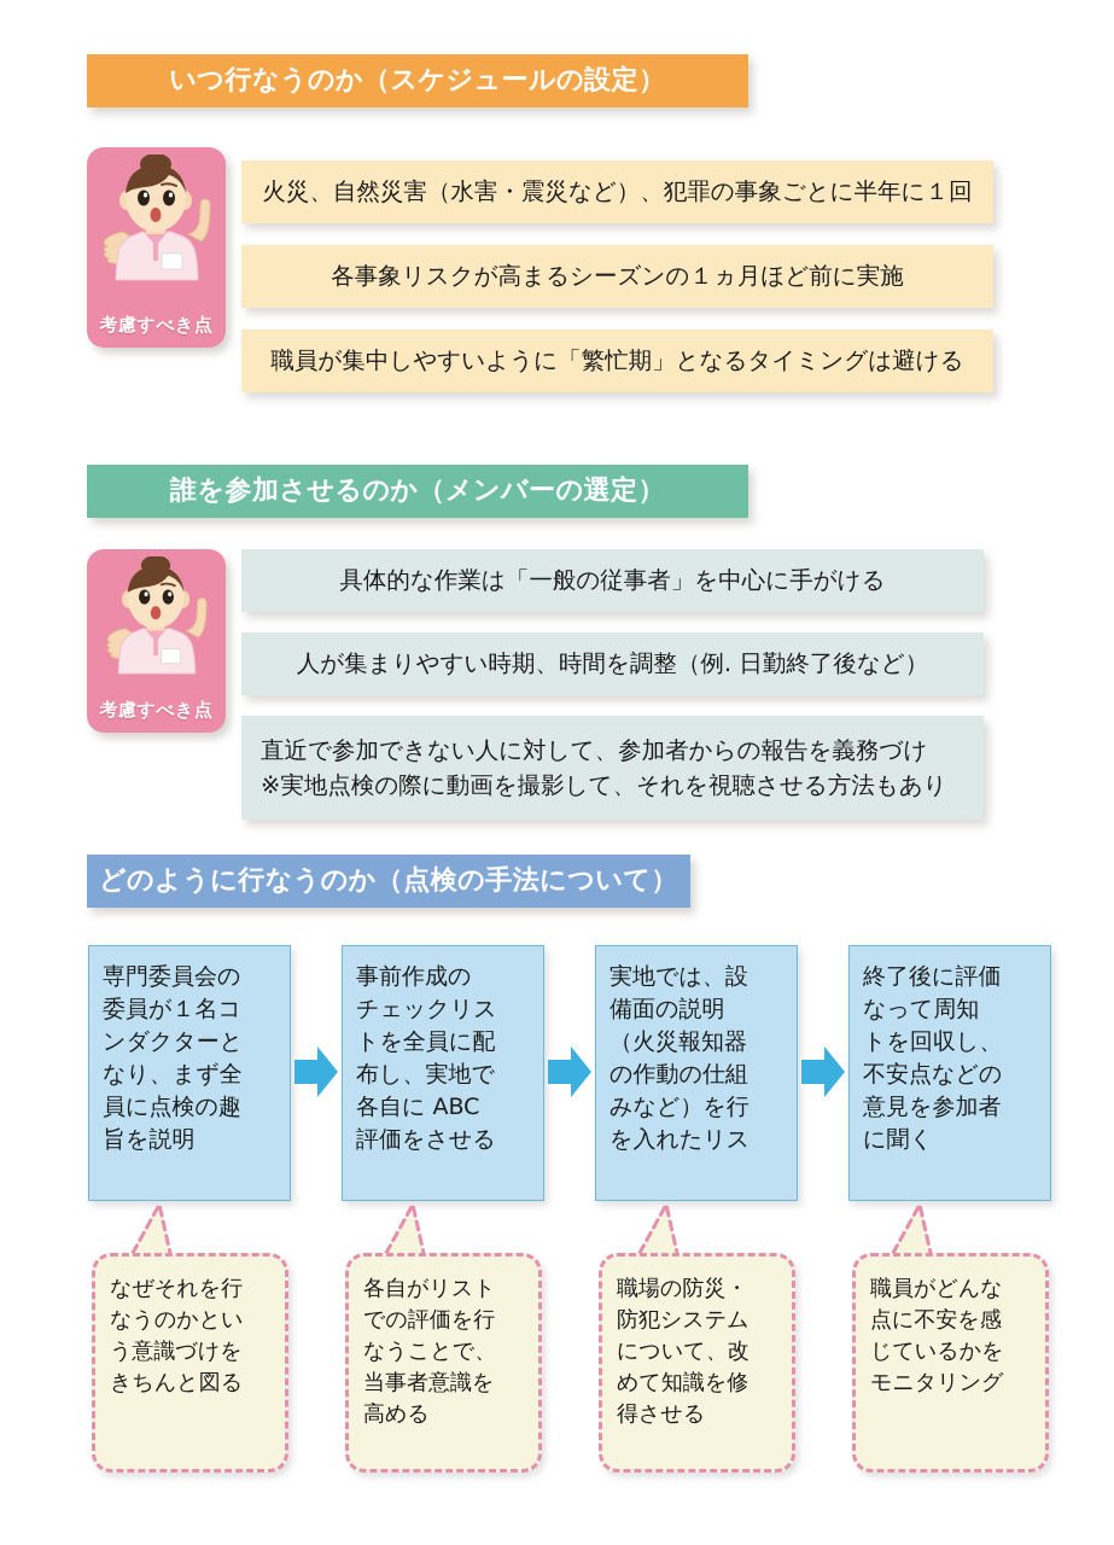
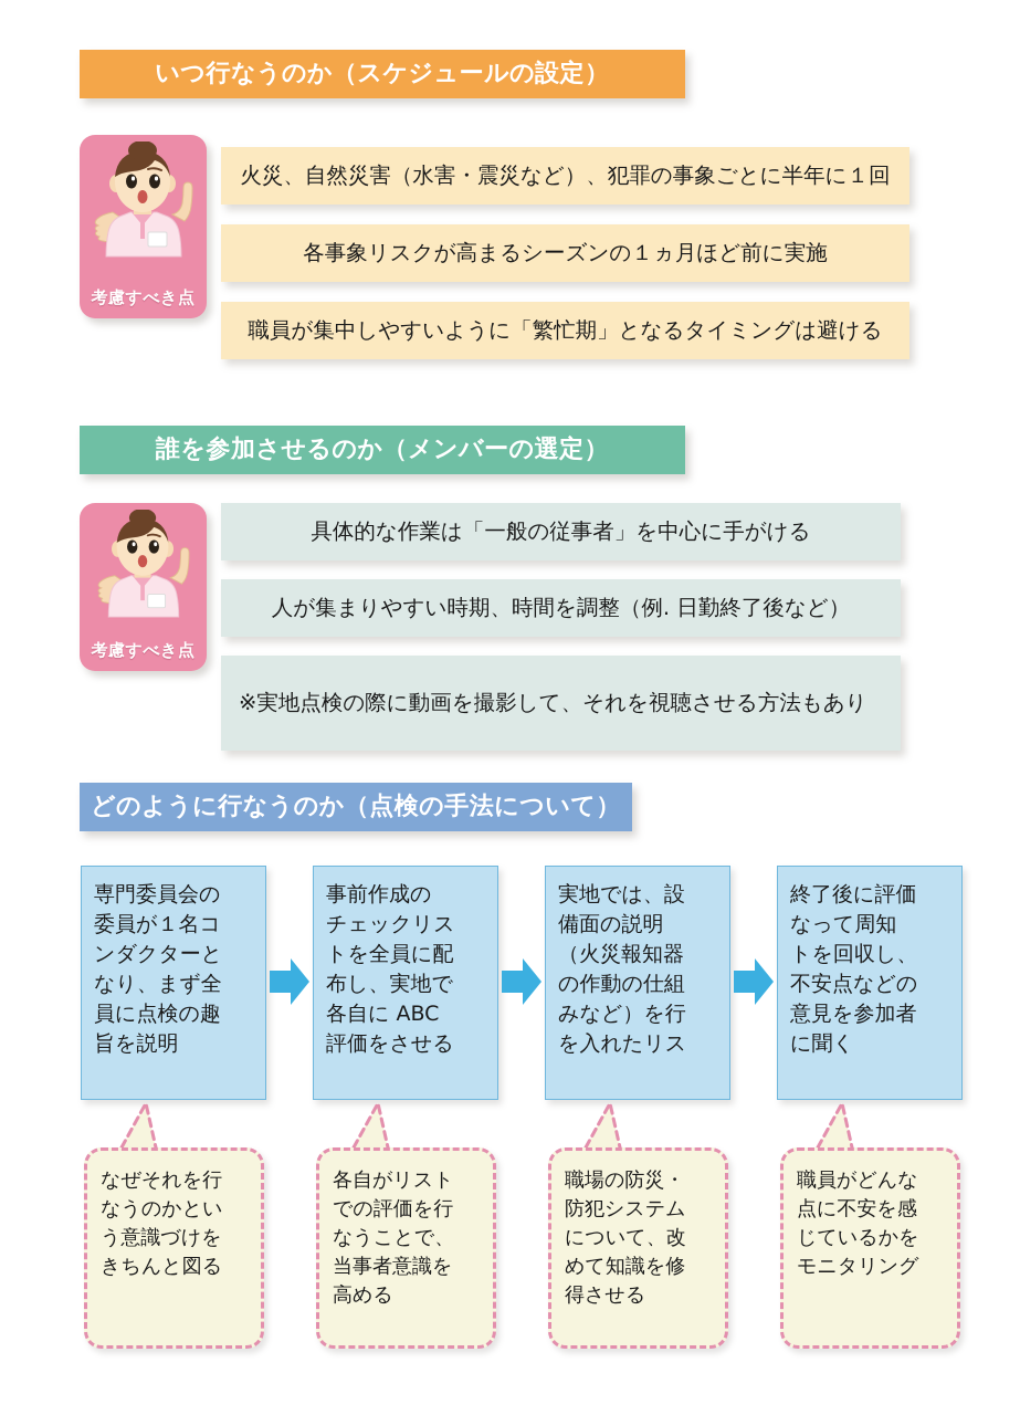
  いつ行なうのか（スケジュールの設定）
  考慮すべき点
  火災、自然災害（水害・震災など）、犯罪の事象ごとに半年に１回
  各事象リスクが高まるシーズンの１ヵ月ほど前に実施
  職員が集中しやすいように「繁忙期」となるタイミングは避ける
  誰を参加させるのか（メンバーの選定）
  考慮すべき点
  具体的な作業は「一般の従事者」を中心に手がける
  人が集まりやすい時期、時間を調整（例. 日勤終了後など）
- 直近で参加できない人に対して、参加者からの報告を義務づけ
  ※実地点検の際に動画を撮影して、それを視聴させる方法もあり
  どのように行なうのか（点検の手法について）
  専門委員会の
  委員が１名コ
  ンダクターと
  なり、まず全
  員に点検の趣
  旨を説明
  事前作成の
  チェックリス
  トを全員に配
  布し、実地で
  各自に ABC
  評価をさせる
  実地では、設
  備面の説明
  （火災報知器
  の作動の仕組
  みなど）を行
  を入れたリス
  終了後に評価
  なって周知
  トを回収し、
  不安点などの
  意見を参加者
  に聞く
  なぜそれを行
  なうのかとい
  う意識づけを
  きちんと図る
  各自がリスト
  での評価を行
  なうことで、
  当事者意識を
  高める
  職場の防災・
  防犯システム
  について、改
  めて知識を修
  得させる
  職員がどんな
  点に不安を感
  じているかを
  モニタリング
